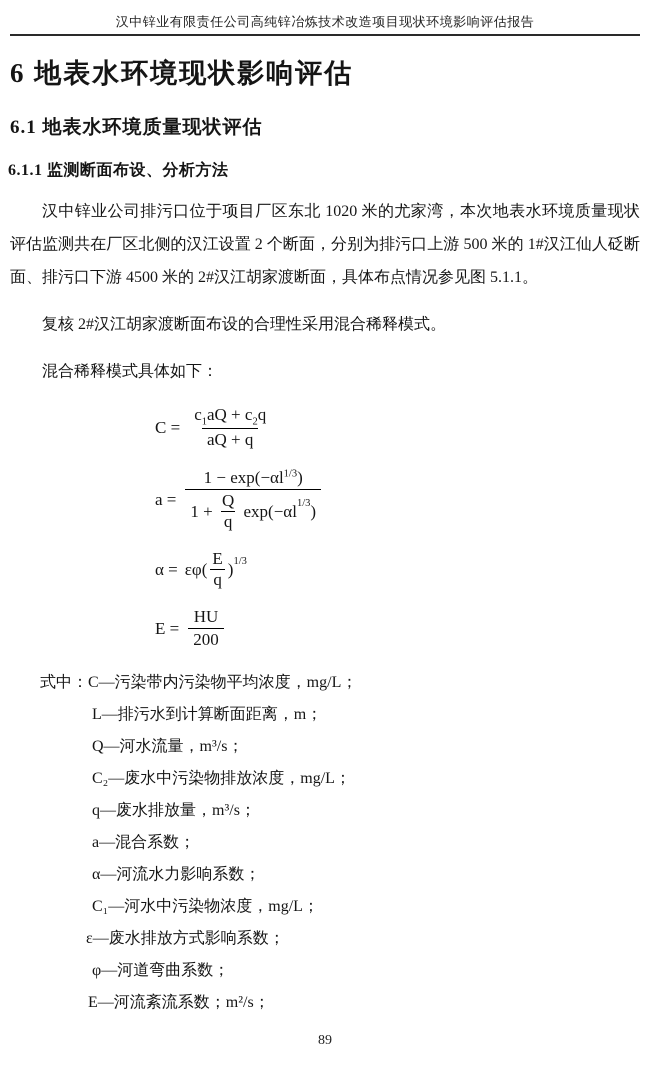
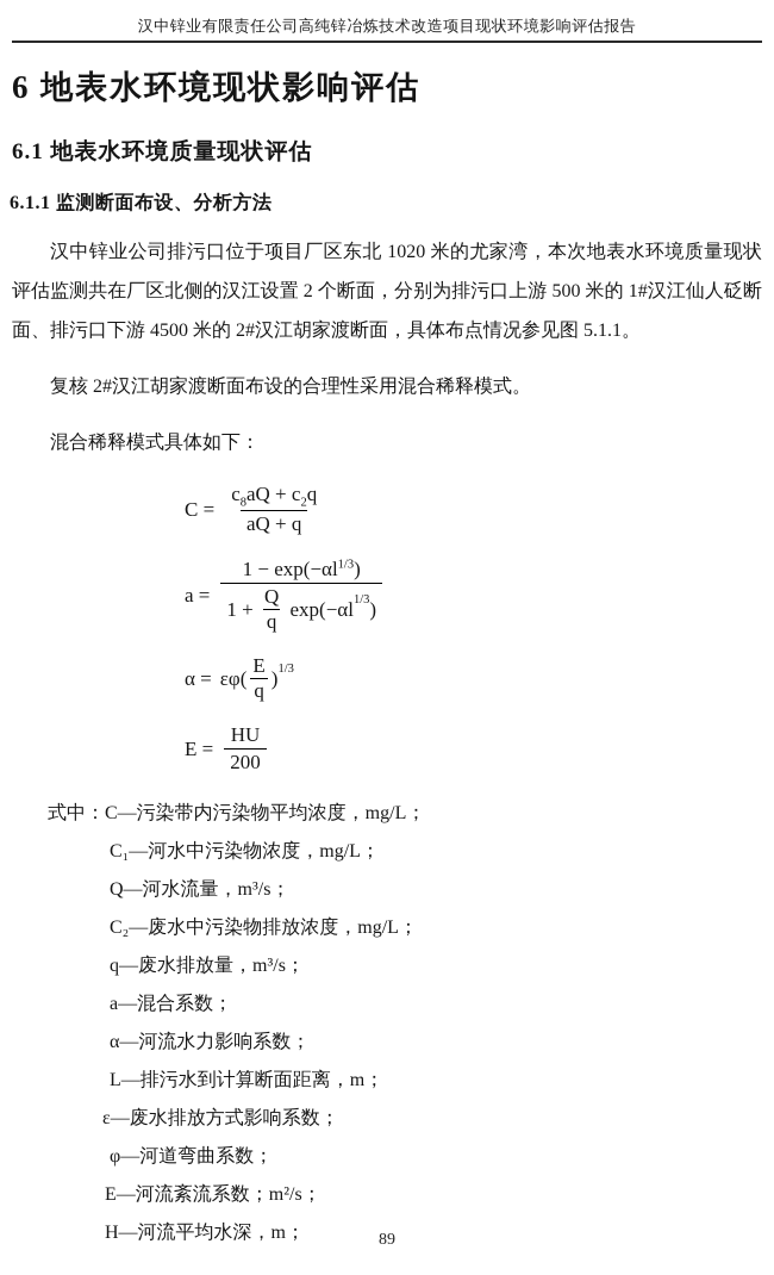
  汉中锌业有限责任公司高纯锌冶炼技术改造项目现状环境影响评估报告
  6 地表水环境现状影响评估
  6.1 地表水环境质量现状评估
  6.1.1 监测断面布设、分析方法
  汉中锌业公司排污口位于项目厂区东北 1020 米的尤家湾，本次地表水环境质量现状评估监测共在厂区北侧的汉江设置 2 个断面，分别为排污口上游 500 米的 1#汉江仙人砭断面、排污口下游 4500 米的 2#汉江胡家渡断面，具体布点情况参见图 5.1.1。
  复核 2#汉江胡家渡断面布设的合理性采用混合稀释模式。
  混合稀释模式具体如下：
  C =
- c1aQ + c2q
+ c8aQ + c2q
  aQ + q
  a =
  1 − exp(−αl1/3)
  1 +
  Q
  q
  exp(−αl
  1/3
  )
  α =
  εφ(
  E
  q
  )
  1/3
  E =
  HU
  200
  式中：C—污染带内污染物平均浓度，mg/L；
- L—排污水到计算断面距离，m；
+ C₁—河水中污染物浓度，mg/L；
  Q—河水流量，m³/s；
  C₂—废水中污染物排放浓度，mg/L；
  q—废水排放量，m³/s；
  a—混合系数；
  α—河流水力影响系数；
- C₁—河水中污染物浓度，mg/L；
+ L—排污水到计算断面距离，m；
  ε—废水排放方式影响系数；
  φ—河道弯曲系数；
  E—河流紊流系数；m²/s；
+ H—河流平均水深，m；
  89
